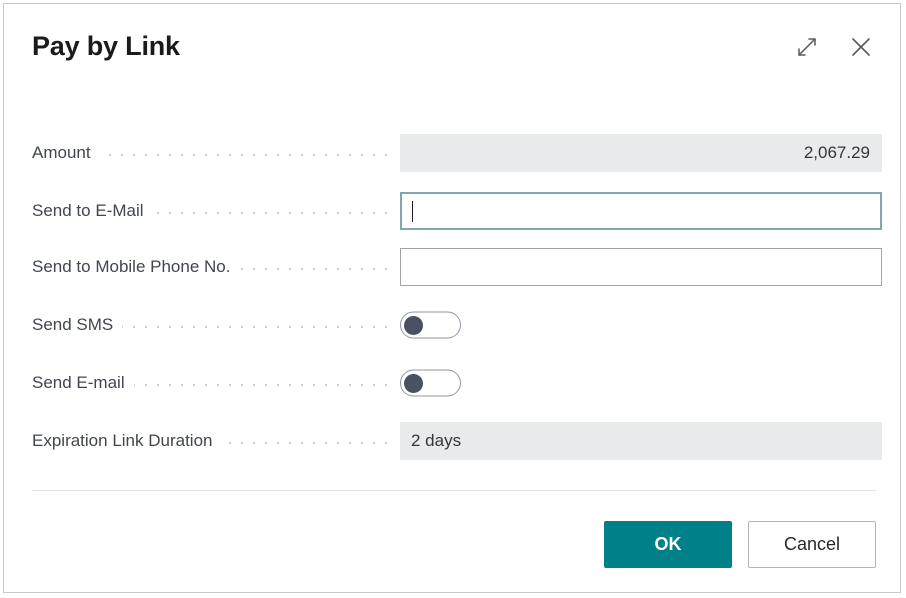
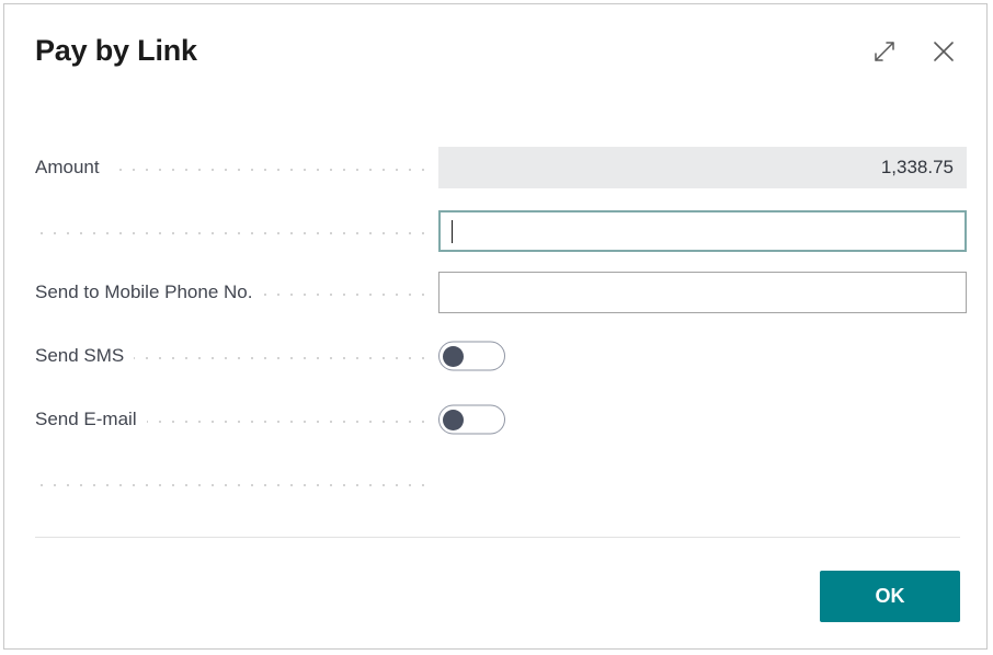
  Pay by Link
  Amount
- 2,067.29
+ 1,338.75
- Send to E-Mail
  Send to Mobile Phone No.
  Send SMS
  Send E-mail
- Expiration Link Duration
- 2 days
  OK
- Cancel
